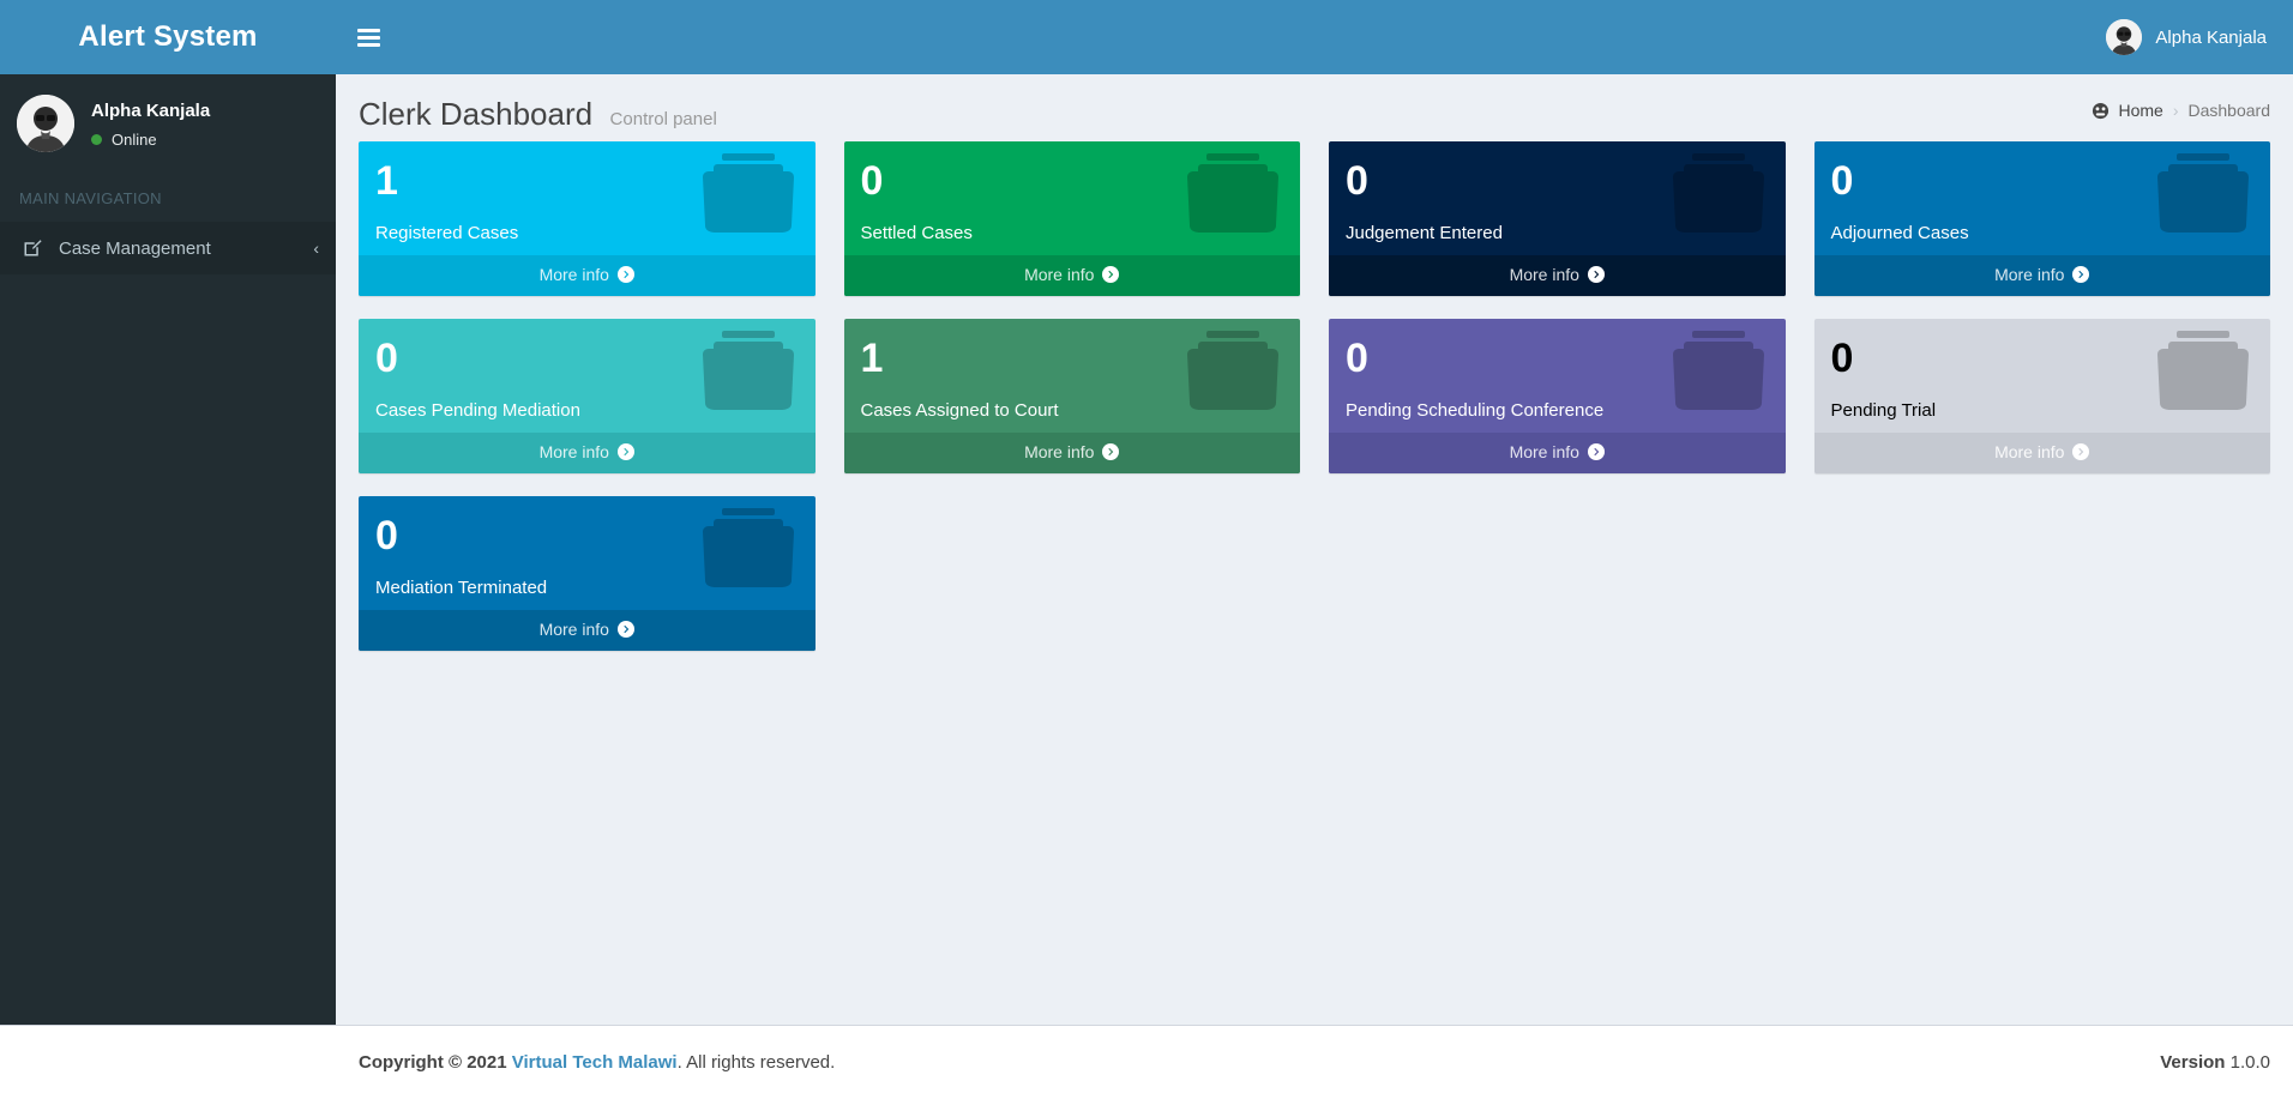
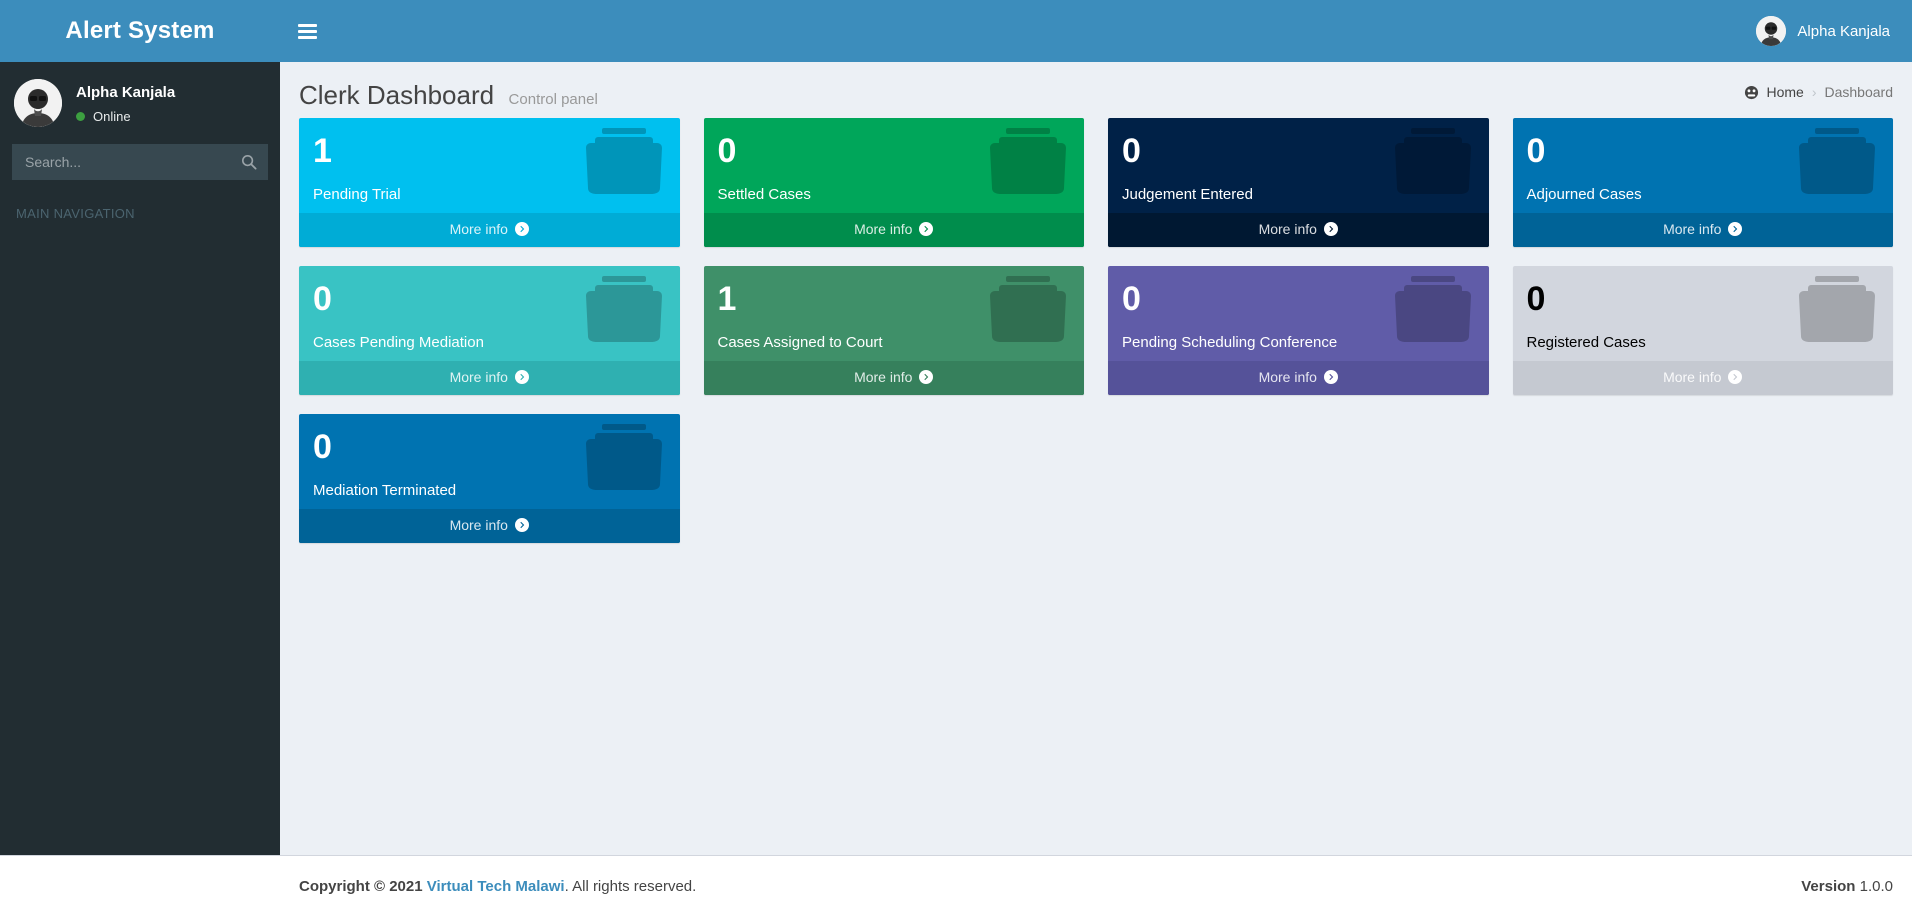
  Alert System
  Alpha Kanjala
  Online
+ Search...
  MAIN NAVIGATION
- Case Management
- ‹
  Alpha Kanjala
  Clerk Dashboard Control panel
  Home
  ›
  Dashboard
  1
- Registered Cases
+ Pending Trial
  More info
  0
  Settled Cases
  More info
  0
  Judgement Entered
  More info
  0
  Adjourned Cases
  More info
  0
  Cases Pending Mediation
  More info
  1
  Cases Assigned to Court
  More info
  0
  Pending Scheduling Conference
  More info
  0
- Pending Trial
+ Registered Cases
  More info
  0
  Mediation Terminated
  More info
  Copyright © 2021 Virtual Tech Malawi. All rights reserved.
  Version 1.0.0
